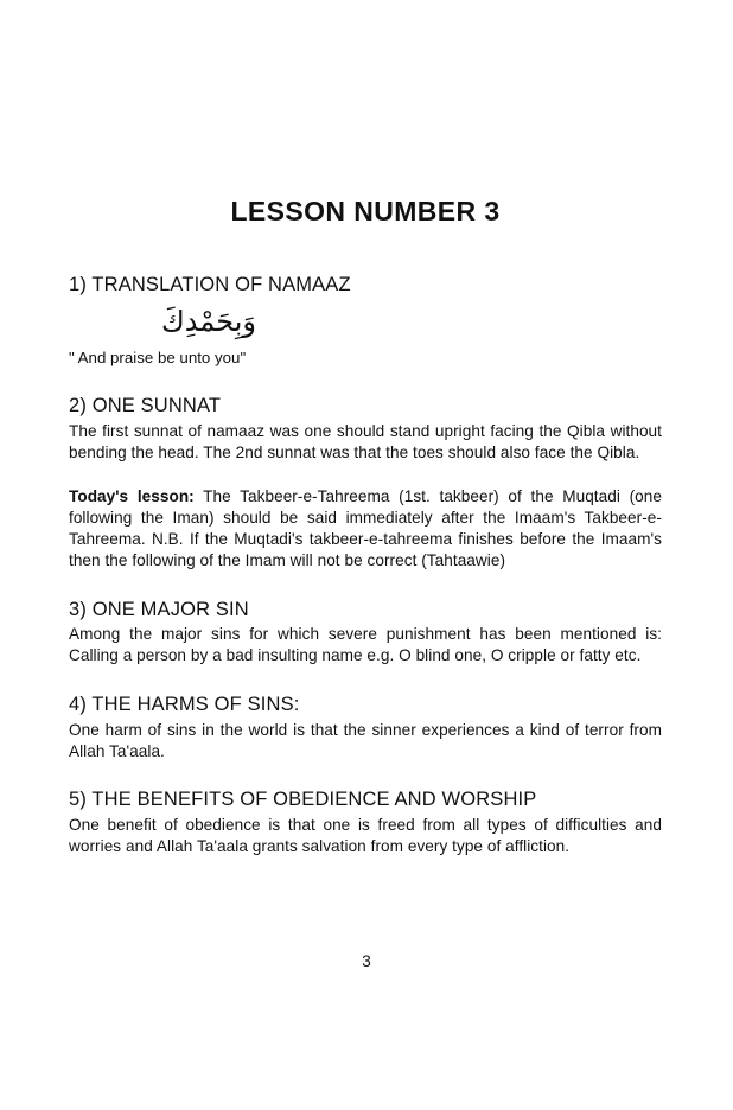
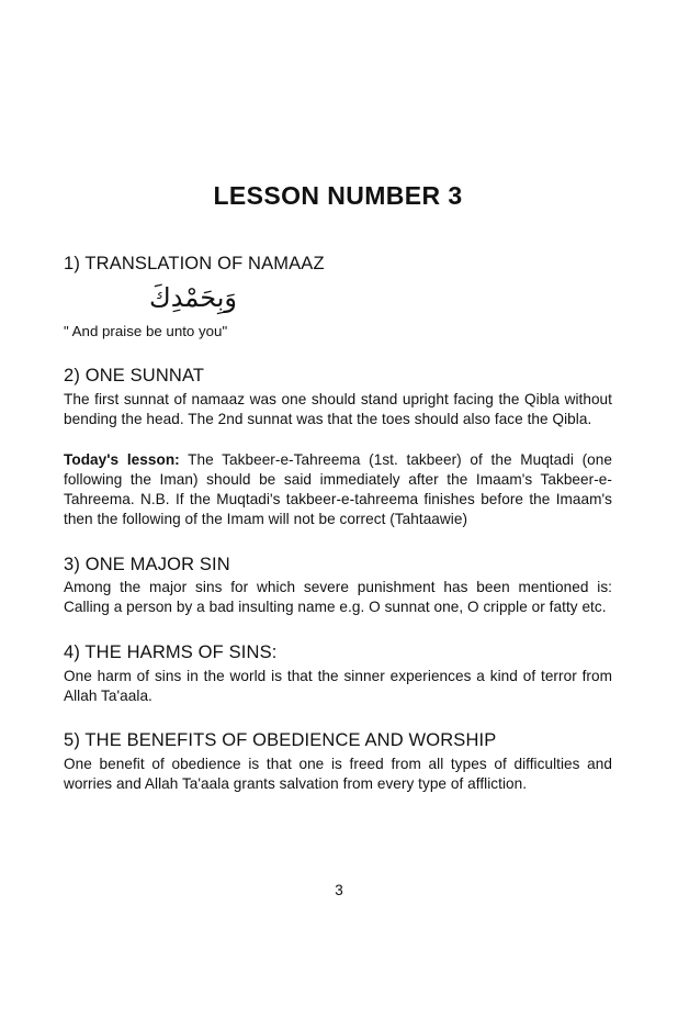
  LESSON NUMBER 3
  1) TRANSLATION OF NAMAAZ
  وَبِحَمْدِكَ
  " And praise be unto you"
  2) ONE SUNNAT
  The first sunnat of namaaz was one should stand upright facing the Qibla without bending the head. The 2nd sunnat was that the toes should also face the Qibla.
  Today's lesson: The Takbeer-e-Tahreema (1st. takbeer) of the Muqtadi (one following the Iman) should be said immediately after the Imaam's Takbeer-e-Tahreema. N.B. If the Muqtadi's takbeer-e-tahreema finishes before the Imaam's then the following of the Imam will not be correct (Tahtaawie)
  3) ONE MAJOR SIN
- Among the major sins for which severe punishment has been mentioned is: Calling a person by a bad insulting name e.g. O blind one, O cripple or fatty etc.
+ Among the major sins for which severe punishment has been mentioned is: Calling a person by a bad insulting name e.g. O sunnat one, O cripple or fatty etc.
  4) THE HARMS OF SINS:
  One harm of sins in the world is that the sinner experiences a kind of terror from Allah Ta'aala.
  5) THE BENEFITS OF OBEDIENCE AND WORSHIP
  One benefit of obedience is that one is freed from all types of difficulties and worries and Allah Ta'aala grants salvation from every type of affliction.
  3
